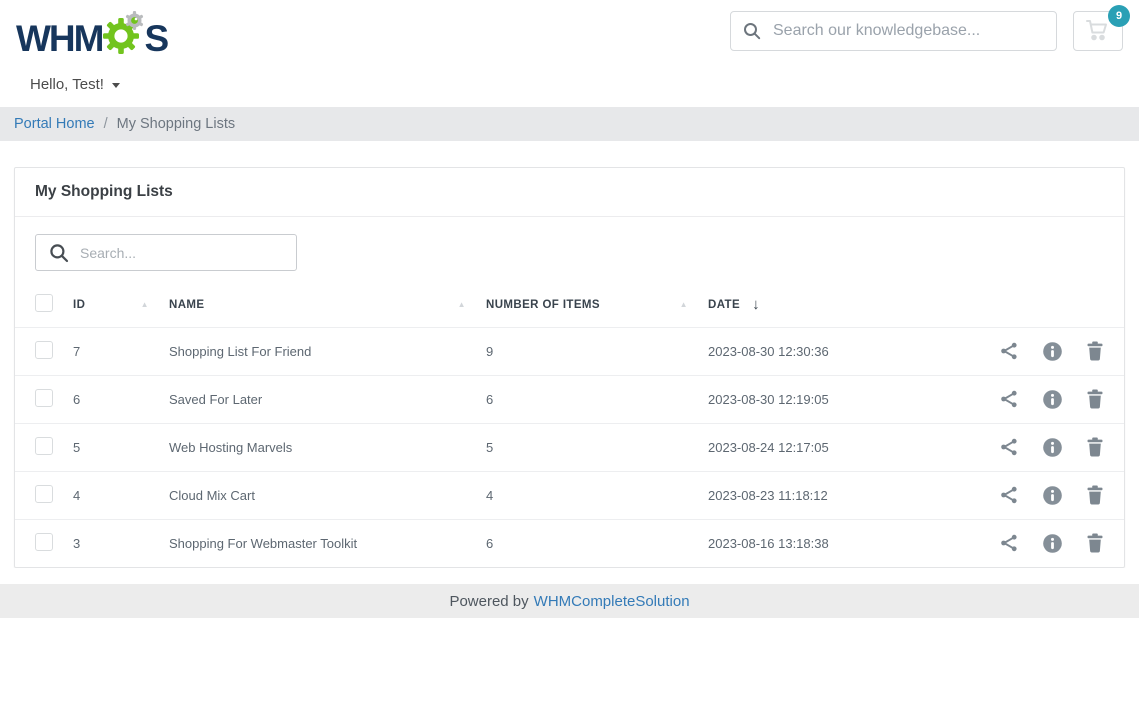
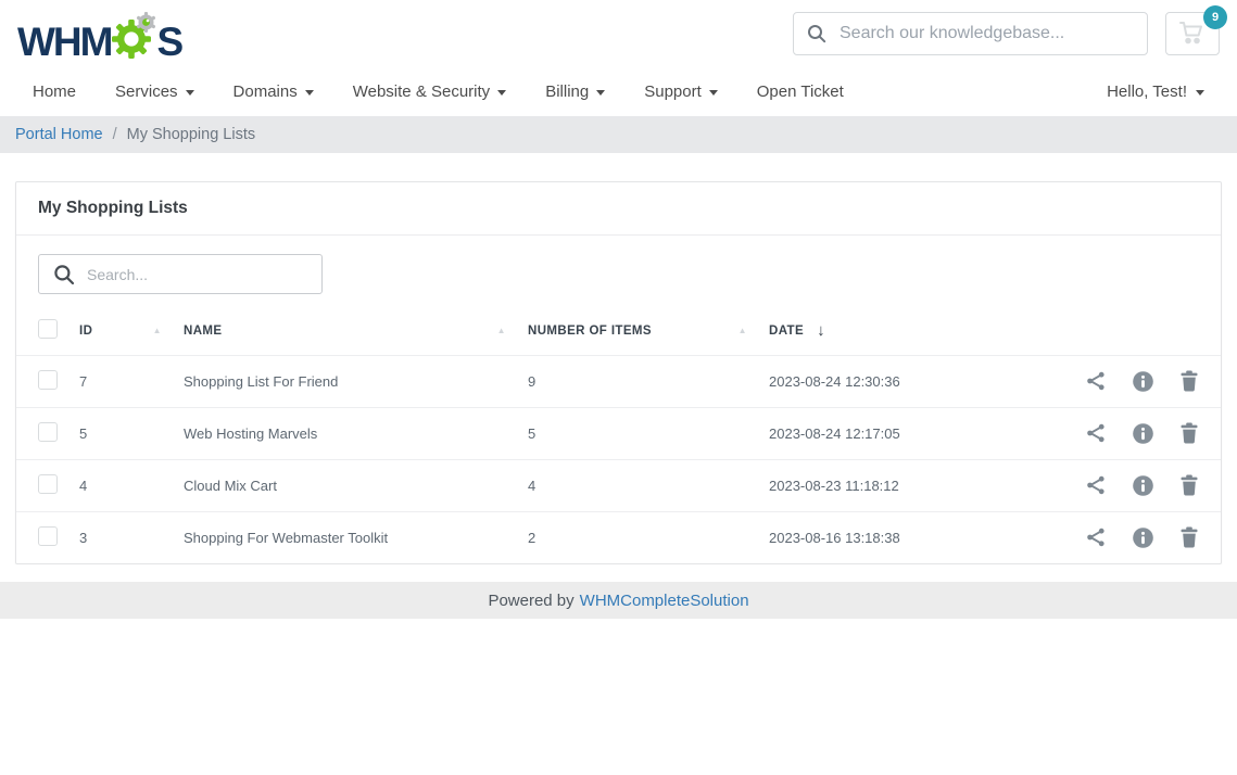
  WHM
  S
  Search our knowledgebase...
  9
+ Home
+ Services
+ Domains
+ Website & Security
+ Billing
+ Support
+ Open Ticket
  Hello, Test!
  Portal Home
  /
  My Shopping Lists
  My Shopping Lists
  Search...
  	ID ▲	NAME ▲	NUMBER OF ITEMS ▲	DATE ↓
- 	7	Shopping List For Friend	9	2023-08-30 12:30:36
+ 	7	Shopping List For Friend	9	2023-08-24 12:30:36
- 	6	Saved For Later	6	2023-08-30 12:19:05
  	5	Web Hosting Marvels	5	2023-08-24 12:17:05
  	4	Cloud Mix Cart	4	2023-08-23 11:18:12
- 	3	Shopping For Webmaster Toolkit	6	2023-08-16 13:18:38
+ 	3	Shopping For Webmaster Toolkit	2	2023-08-16 13:18:38
  Powered by
  WHMCompleteSolution
